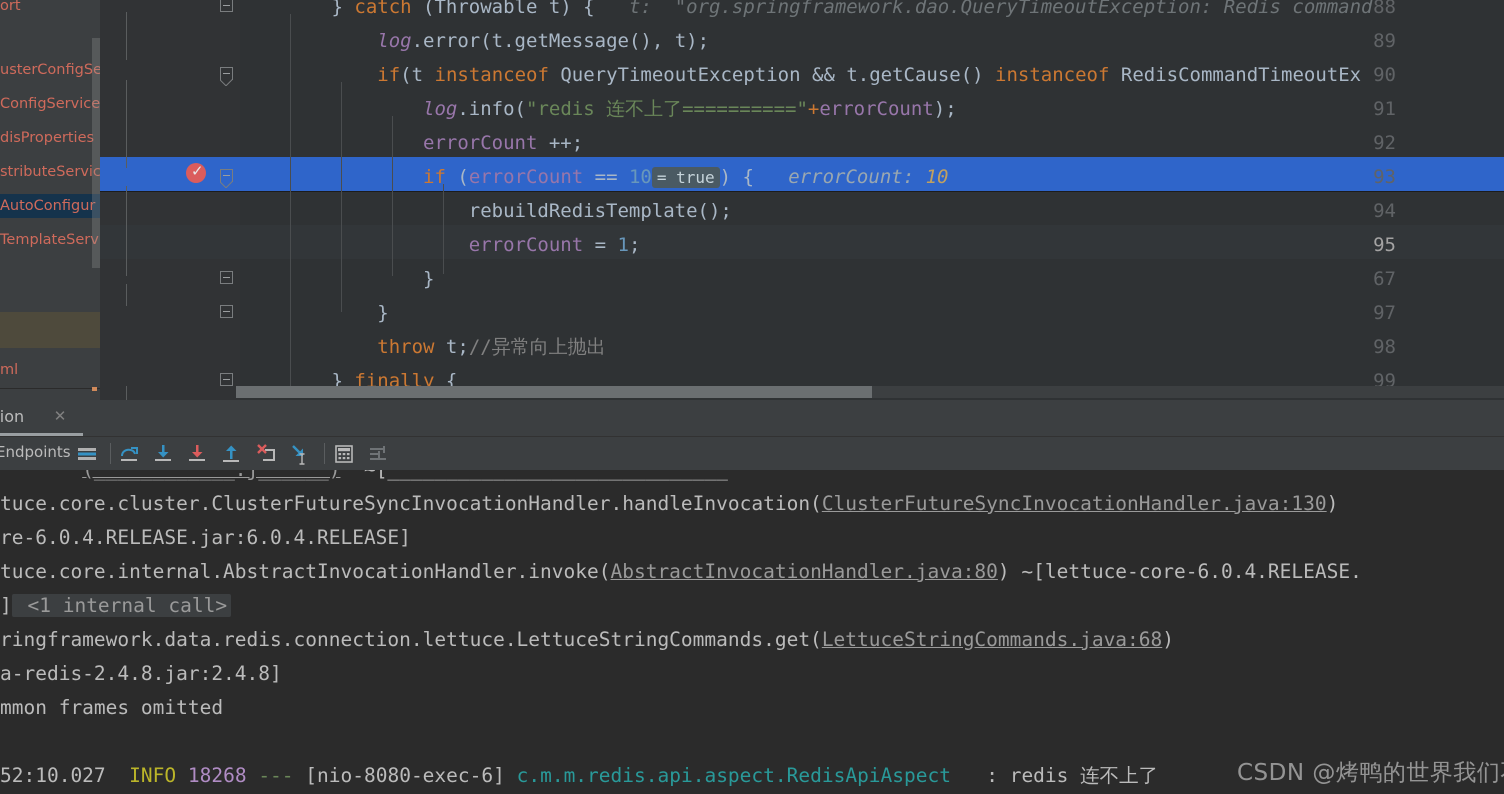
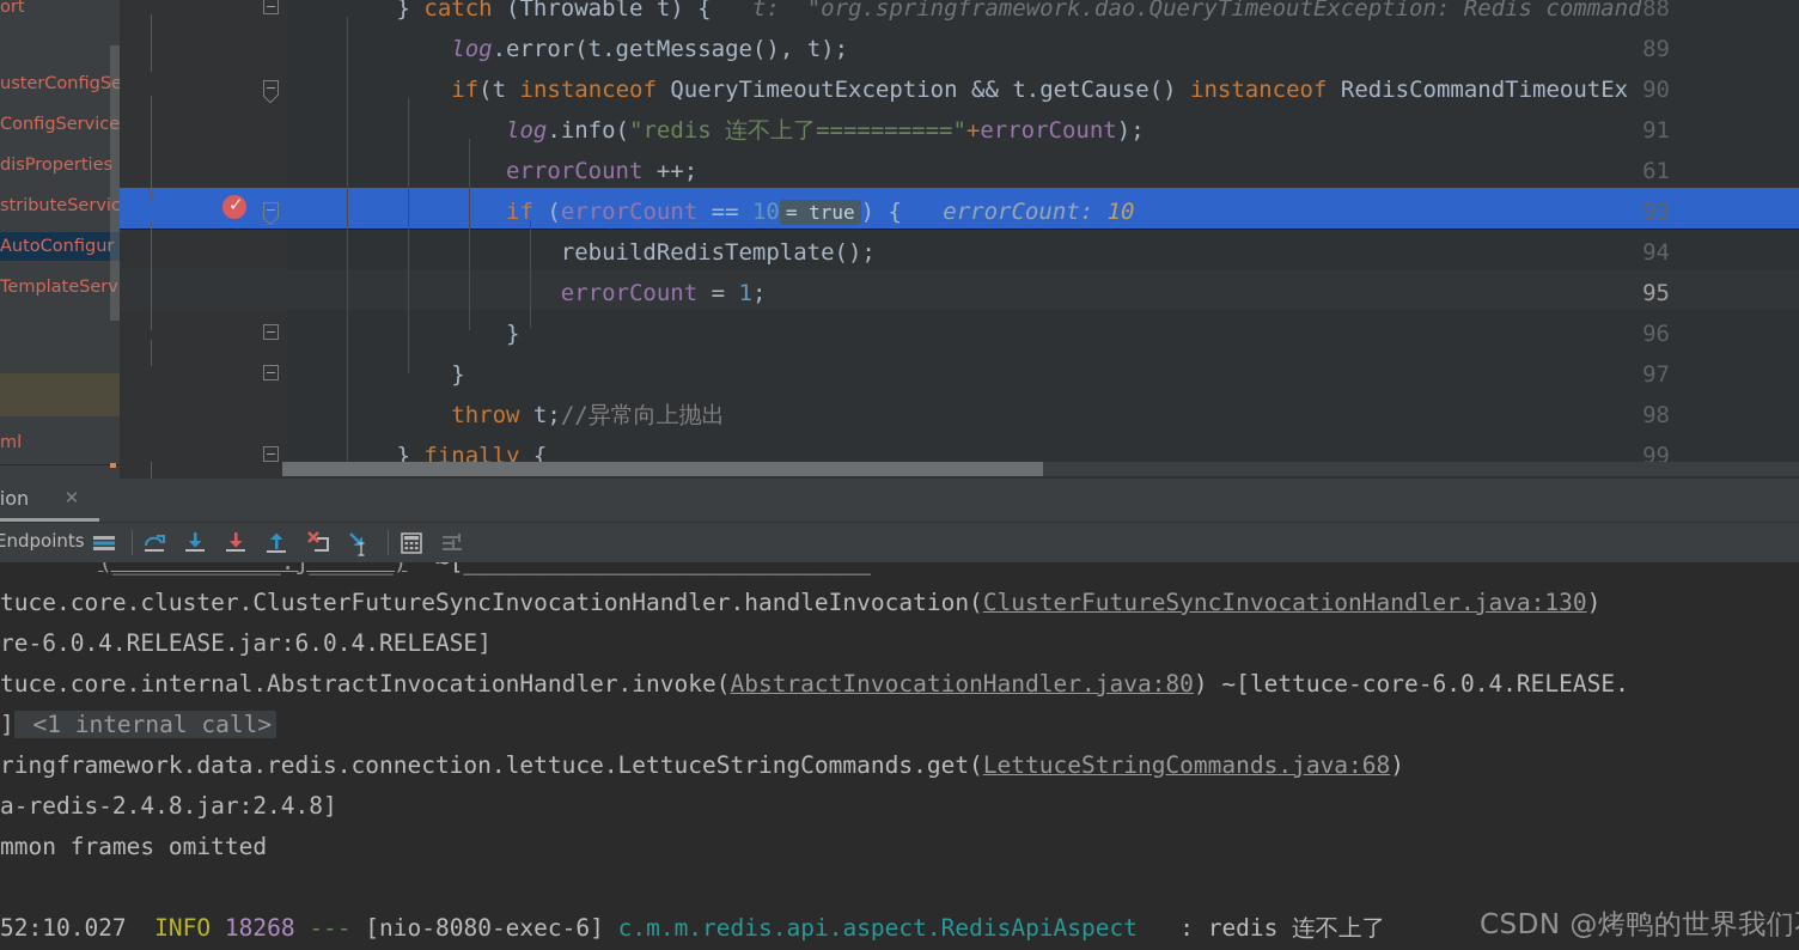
  ort
  usterConfigSe
  ConfigService
  disProperties
  stributeServic
  AutoConfigur
  TemplateServ
  ml
  88
  89
  90
  91
- 92
+ 61
  93
  94
  95
- 67
+ 96
  97
  98
  99
  ✓
  } catch (Throwable t) { t: "org.springframework.dao.QueryTimeoutException: Redis command
  log.error(t.getMessage(), t);
  if(t instanceof QueryTimeoutException && t.getCause() instanceof RedisCommandTimeoutEx
  log.info("redis 连不上了=========="+errorCount);
  errorCount ++;
  if (errorCount == 10 = true ) { errorCount: 10
  rebuildRedisTemplate();
  errorCount = 1;
  }
  }
  throw t;//异常向上抛出
  } finally {
  ✕
  Endpoints
  (____________.j______) ~[_____________________________
  tuce.core.cluster.ClusterFutureSyncInvocationHandler.handleInvocation(ClusterFutureSyncInvocationHandler.java:130)
  re-6.0.4.RELEASE.jar:6.0.4.RELEASE]
  tuce.core.internal.AbstractInvocationHandler.invoke(AbstractInvocationHandler.java:80) ~[lettuce-core-6.0.4.RELEASE.
  ] <1 internal call>
  ringframework.data.redis.connection.lettuce.LettuceStringCommands.get(LettuceStringCommands.java:68)
  a-redis-2.4.8.jar:2.4.8]
  mmon frames omitted
  52:10.027 INFO 18268 --- [nio-8080-exec-6] c.m.m.redis.api.aspect.RedisApiAspect : redis 连不上了
  CSDN @烤鸭的世界我们
